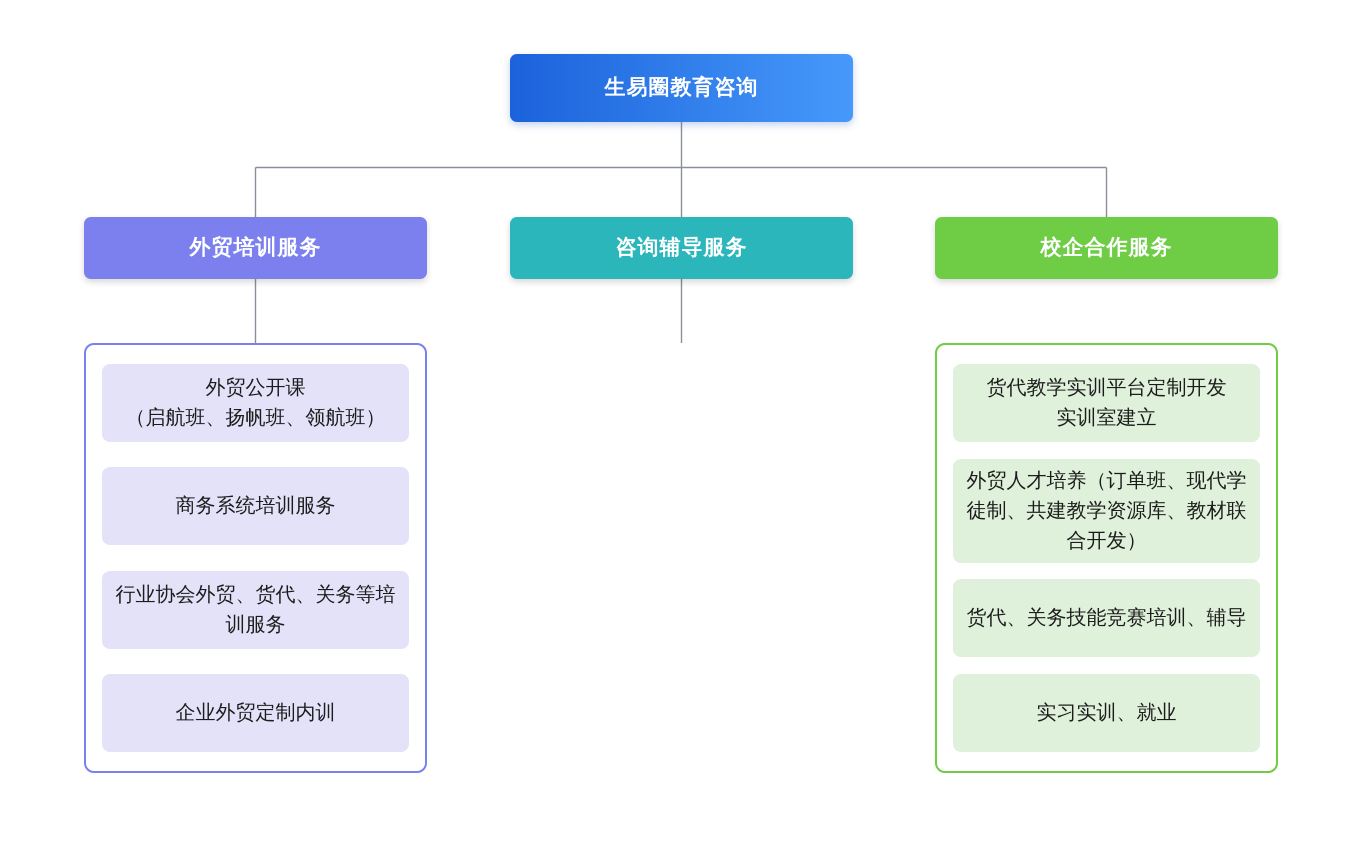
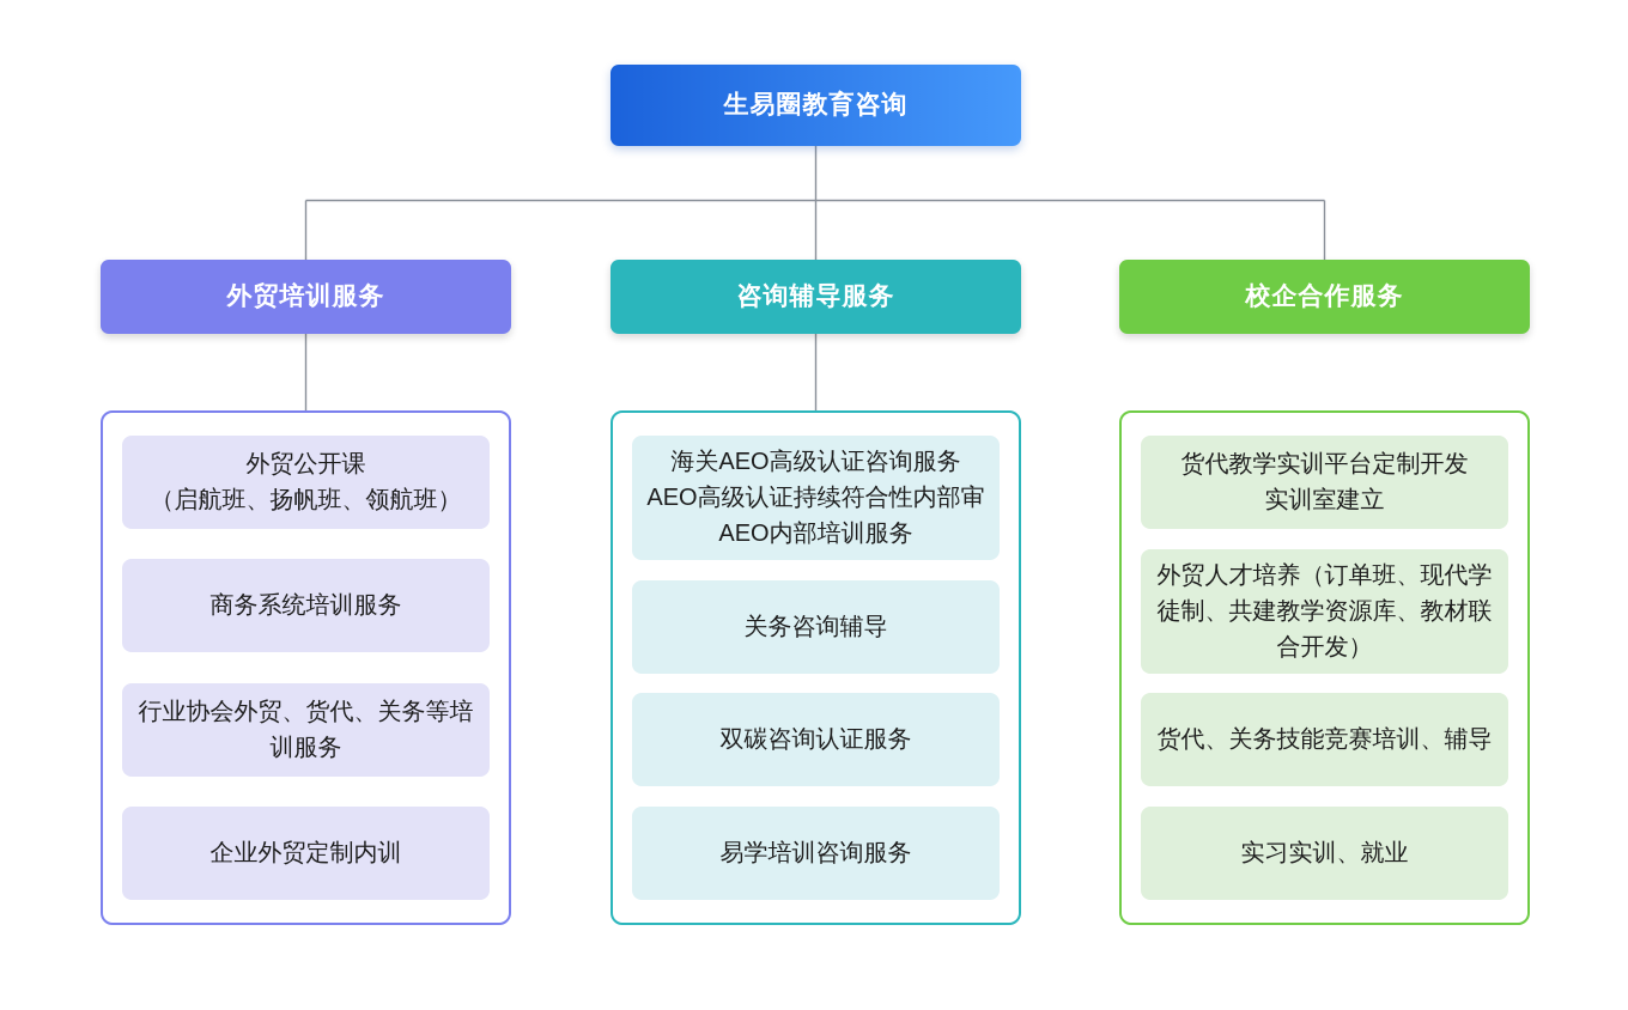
  生易圈教育咨询
  外贸培训服务
  外贸公开课
  （启航班、扬帆班、领航班）
  商务系统培训服务
  行业协会外贸、货代、关务等培训服务
  企业外贸定制内训
  咨询辅导服务
+ 海关AEO高级认证咨询服务
+ AEO高级认证持续符合性内部审
+ AEO内部培训服务
+ 关务咨询辅导
+ 双碳咨询认证服务
+ 易学培训咨询服务
  校企合作服务
  货代教学实训平台定制开发
  实训室建立
  外贸人才培养（订单班、现代学徒制、共建教学资源库、教材联合开发）
  货代、关务技能竞赛培训、辅导
  实习实训、就业
